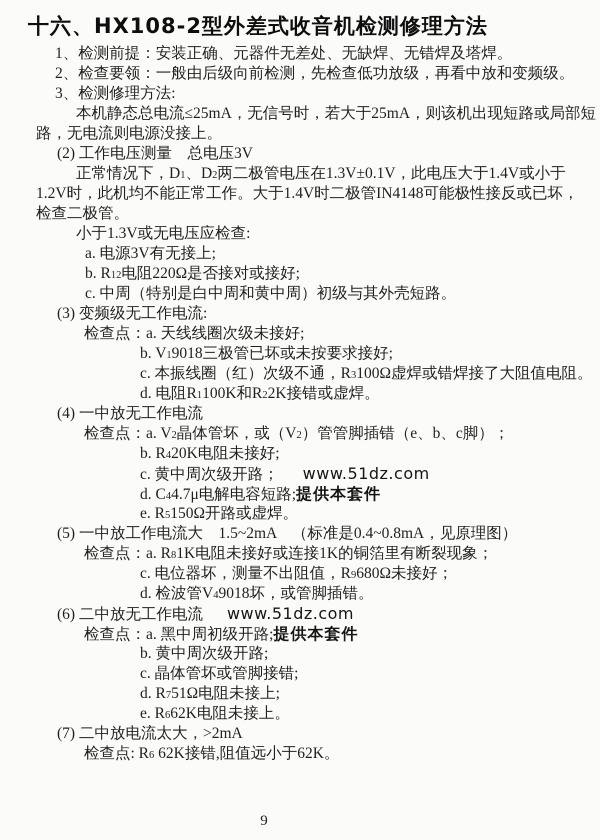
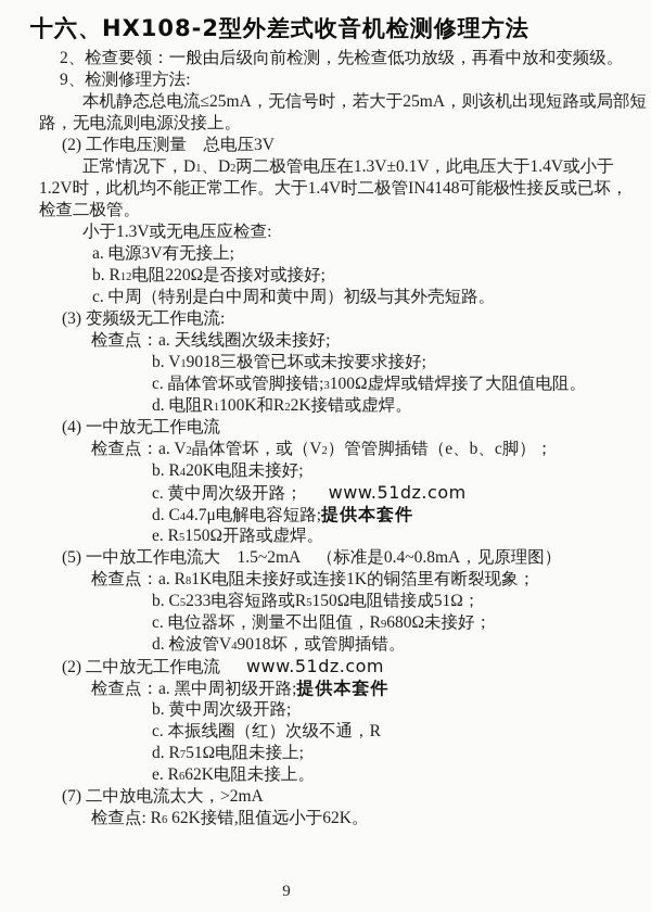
  十六、HX108-2型外差式收音机检测修理方法
- 1、检测前提：安装正确、元器件无差处、无缺焊、无错焊及塔焊。
  2、检查要领：一般由后级向前检测，先检查低功放级，再看中放和变频级。
- 3、检测修理方法:
+ 9、检测修理方法:
  本机静态总电流≤25mA，无信号时，若大于25mA，则该机出现短路或局部短
  路，无电流则电源没接上。
  (2) 工作电压测量 总电压3V
  正常情况下，D1、D2两二极管电压在1.3V±0.1V，此电压大于1.4V或小于
  1.2V时，此机均不能正常工作。大于1.4V时二极管IN4148可能极性接反或已坏，
  检查二极管。
  小于1.3V或无电压应检查:
  a. 电源3V有无接上;
  b. R12电阻220Ω是否接对或接好;
  c. 中周（特别是白中周和黄中周）初级与其外壳短路。
  (3) 变频级无工作电流:
  检查点：a. 天线线圈次级未接好;
  b. V19018三极管已坏或未按要求接好;
- c. 本振线圈（红）次级不通，R3100Ω虚焊或错焊接了大阻值电阻。
+ c. 晶体管坏或管脚接错;3100Ω虚焊或错焊接了大阻值电阻。
  d. 电阻R1100K和R22K接错或虚焊。
  (4) 一中放无工作电流
  检查点：a. V2晶体管坏，或（V2）管管脚插错（e、b、c脚）；
  b. R420K电阻未接好;
  c. 黄中周次级开路； www.51dz.com
  d. C44.7μ电解电容短路;提供本套件
  e. R5150Ω开路或虚焊。
  (5) 一中放工作电流大 1.5~2mA （标准是0.4~0.8mA，见原理图）
  检查点：a. R81K电阻未接好或连接1K的铜箔里有断裂现象；
+ b. C5233电容短路或R5150Ω电阻错接成51Ω；
  c. 电位器坏，测量不出阻值，R9680Ω未接好；
  d. 检波管V49018坏，或管脚插错。
- (6) 二中放无工作电流 www.51dz.com
+ (2) 二中放无工作电流 www.51dz.com
  检查点：a. 黑中周初级开路;提供本套件
  b. 黄中周次级开路;
- c. 晶体管坏或管脚接错;
+ c. 本振线圈（红）次级不通，R
  d. R751Ω电阻未接上;
  e. R662K电阻未接上。
  (7) 二中放电流太大，>2mA
  检查点: R6 62K接错,阻值远小于62K。
  9
